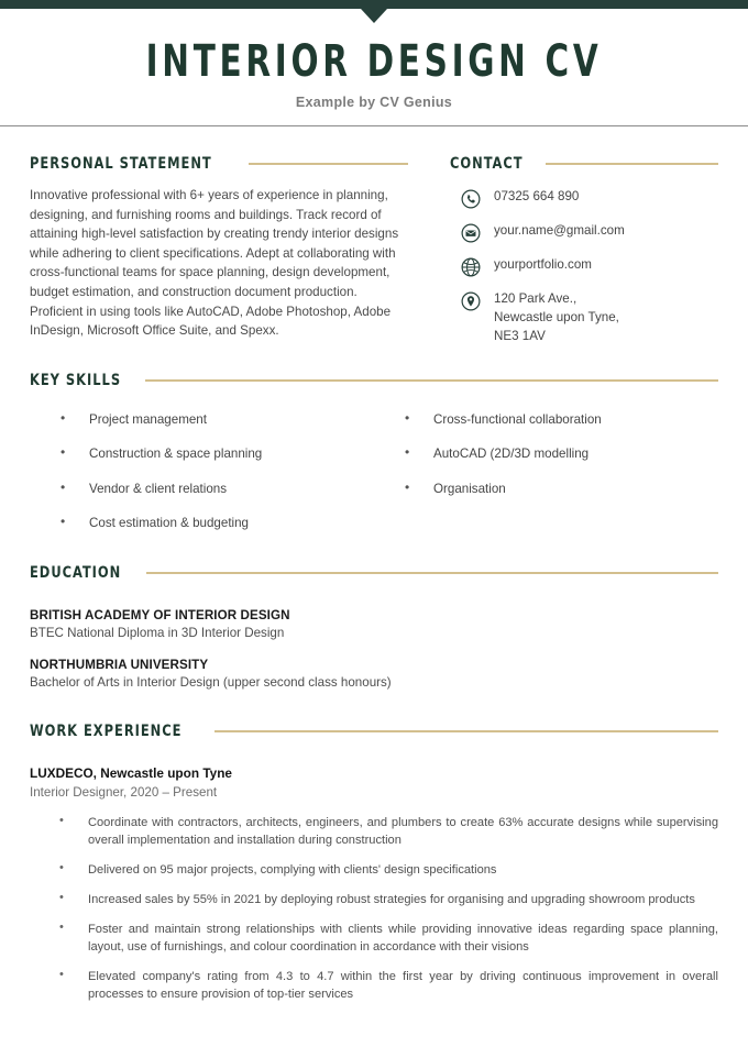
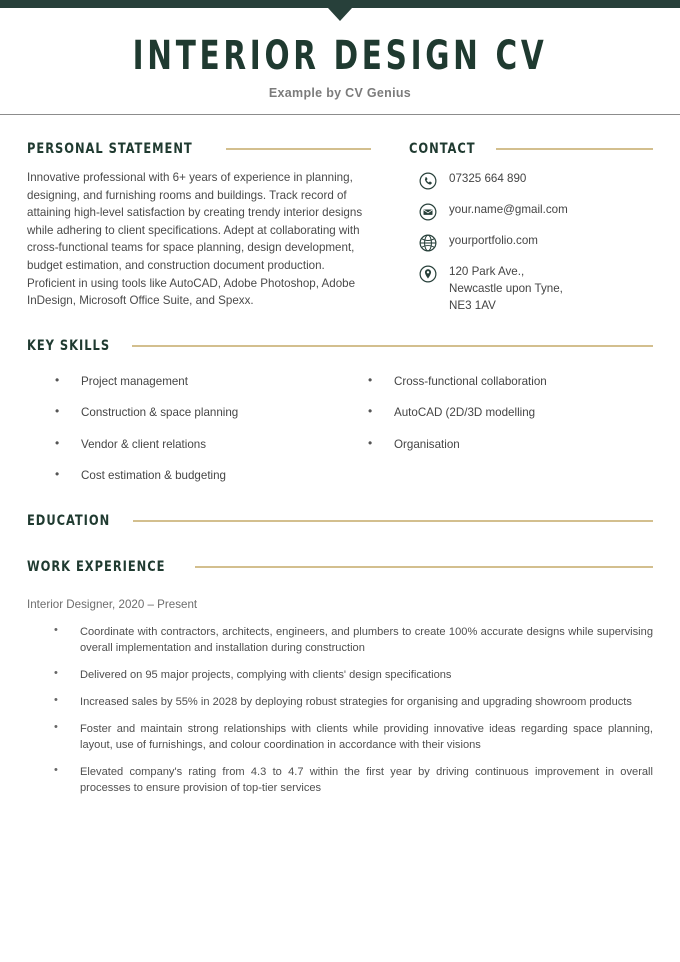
  INTERIOR DESIGN CV
  Example by CV Genius
  PERSONAL STATEMENT
  Innovative professional with 6+ years of experience in planning, designing, and furnishing rooms and buildings. Track record of attaining high-level satisfaction by creating trendy interior designs while adhering to client specifications. Adept at collaborating with cross-functional teams for space planning, design development, budget estimation, and construction document production. Proficient in using tools like AutoCAD, Adobe Photoshop, Adobe InDesign, Microsoft Office Suite, and Spexx.
  CONTACT
  07325 664 890
  your.name@gmail.com
  yourportfolio.com
  120 Park Ave.,
  Newcastle upon Tyne,
  NE3 1AV
  KEY SKILLS
  Project management
  Construction & space planning
  Vendor & client relations
  Cost estimation & budgeting
  Cross-functional collaboration
  AutoCAD (2D/3D modelling
  Organisation
  EDUCATION
- BRITISH ACADEMY OF INTERIOR DESIGN
- BTEC National Diploma in 3D Interior Design
- NORTHUMBRIA UNIVERSITY
- Bachelor of Arts in Interior Design (upper second class honours)
  WORK EXPERIENCE
- LUXDECO, Newcastle upon Tyne
  Interior Designer, 2020 – Present
- Coordinate with contractors, architects, engineers, and plumbers to create 63% accurate designs while supervising overall implementation and installation during construction
+ Coordinate with contractors, architects, engineers, and plumbers to create 100% accurate designs while supervising overall implementation and installation during construction
  Delivered on 95 major projects, complying with clients' design specifications
- Increased sales by 55% in 2021 by deploying robust strategies for organising and upgrading showroom products
+ Increased sales by 55% in 2028 by deploying robust strategies for organising and upgrading showroom products
  Foster and maintain strong relationships with clients while providing innovative ideas regarding space planning, layout, use of furnishings, and colour coordination in accordance with their visions
  Elevated company's rating from 4.3 to 4.7 within the first year by driving continuous improvement in overall processes to ensure provision of top-tier services
